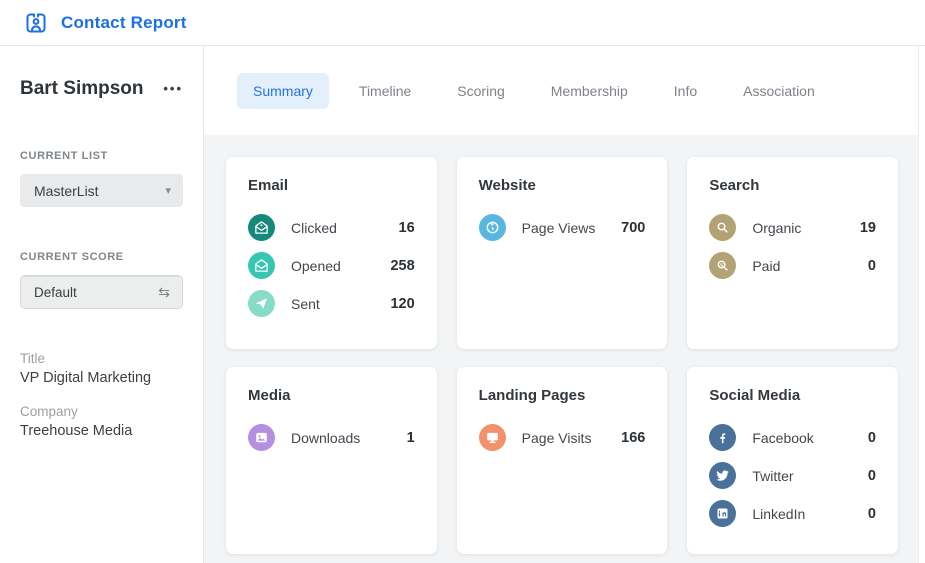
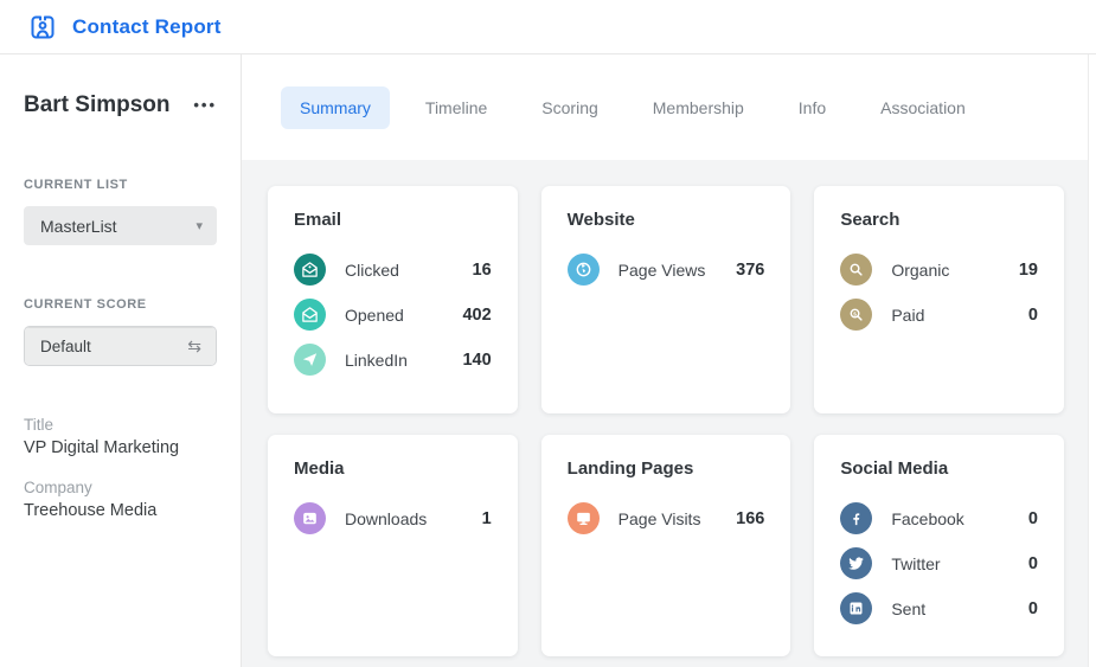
  Contact Report
  Bart Simpson
  •••
  CURRENT LIST
  MasterList
  ▾
  CURRENT SCORE
  Default
  ⇆
  Title
  VP Digital Marketing
  Company
  Treehouse Media
  Summary
  Timeline
  Scoring
  Membership
  Info
  Association
  Email
  Clicked
  16
  Opened
- 258
+ 402
- Sent
+ LinkedIn
- 120
+ 140
  Website
  Page Views
- 700
+ 376
  Search
  Organic
  19
  Paid
  0
  Media
  Downloads
  1
  Landing Pages
  Page Visits
  166
  Social Media
  Facebook
  0
  Twitter
  0
- LinkedIn
+ Sent
  0
